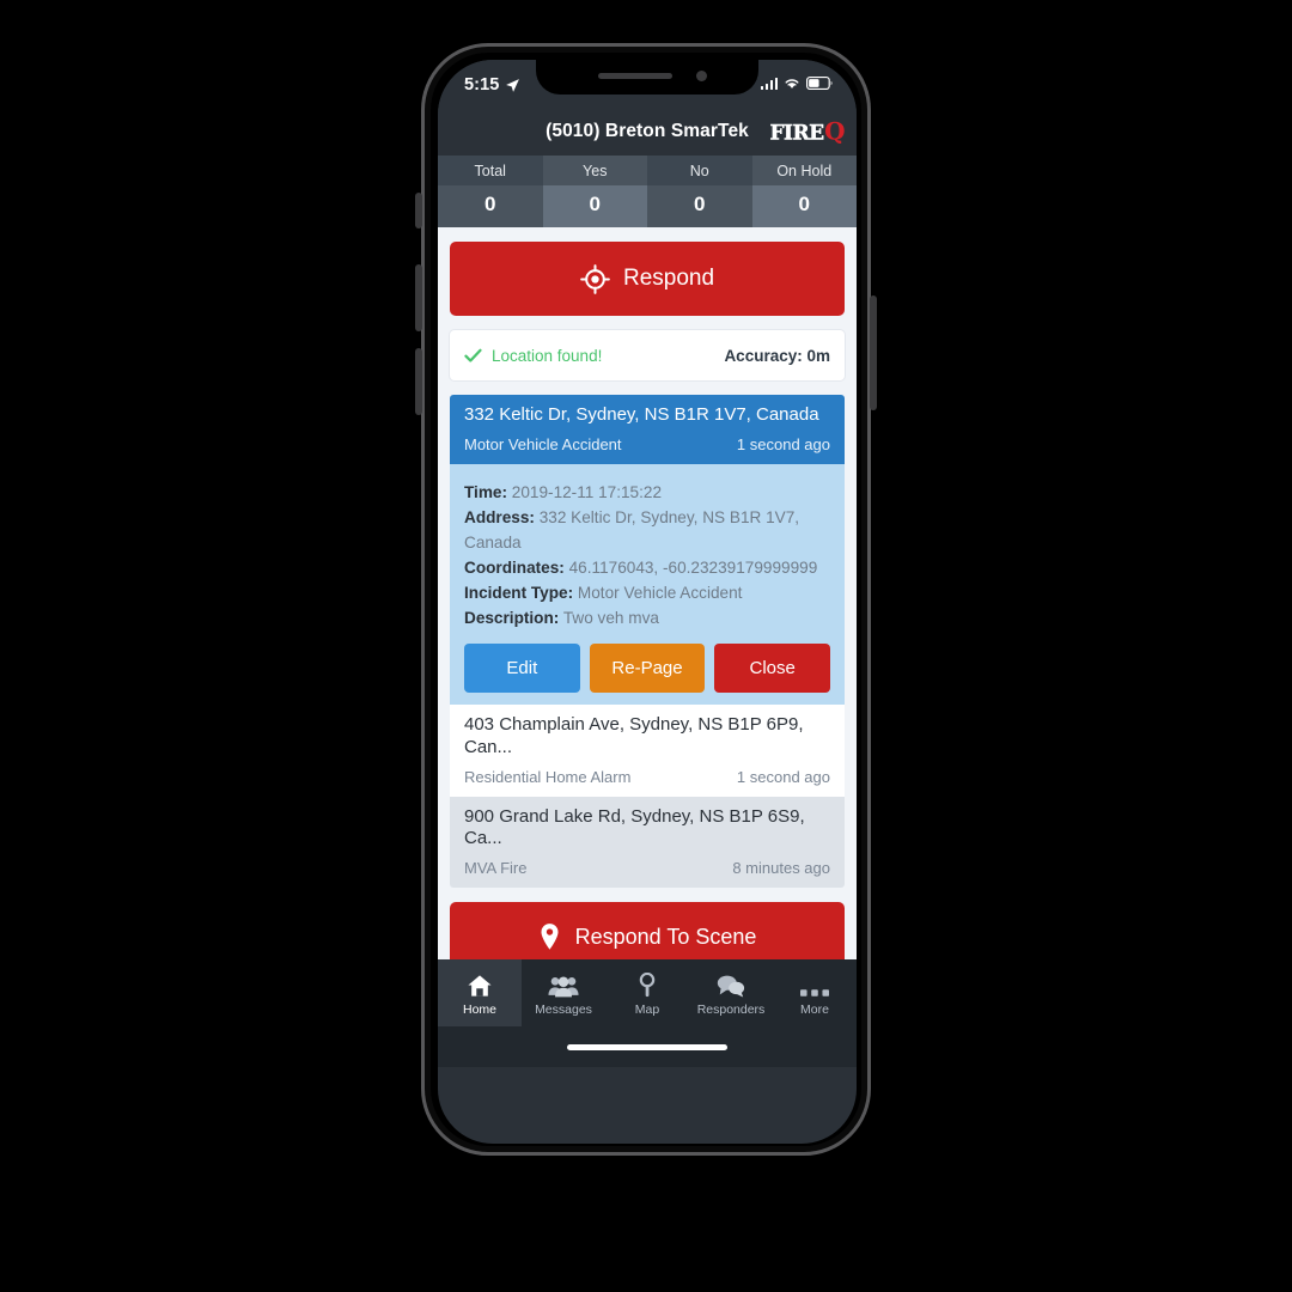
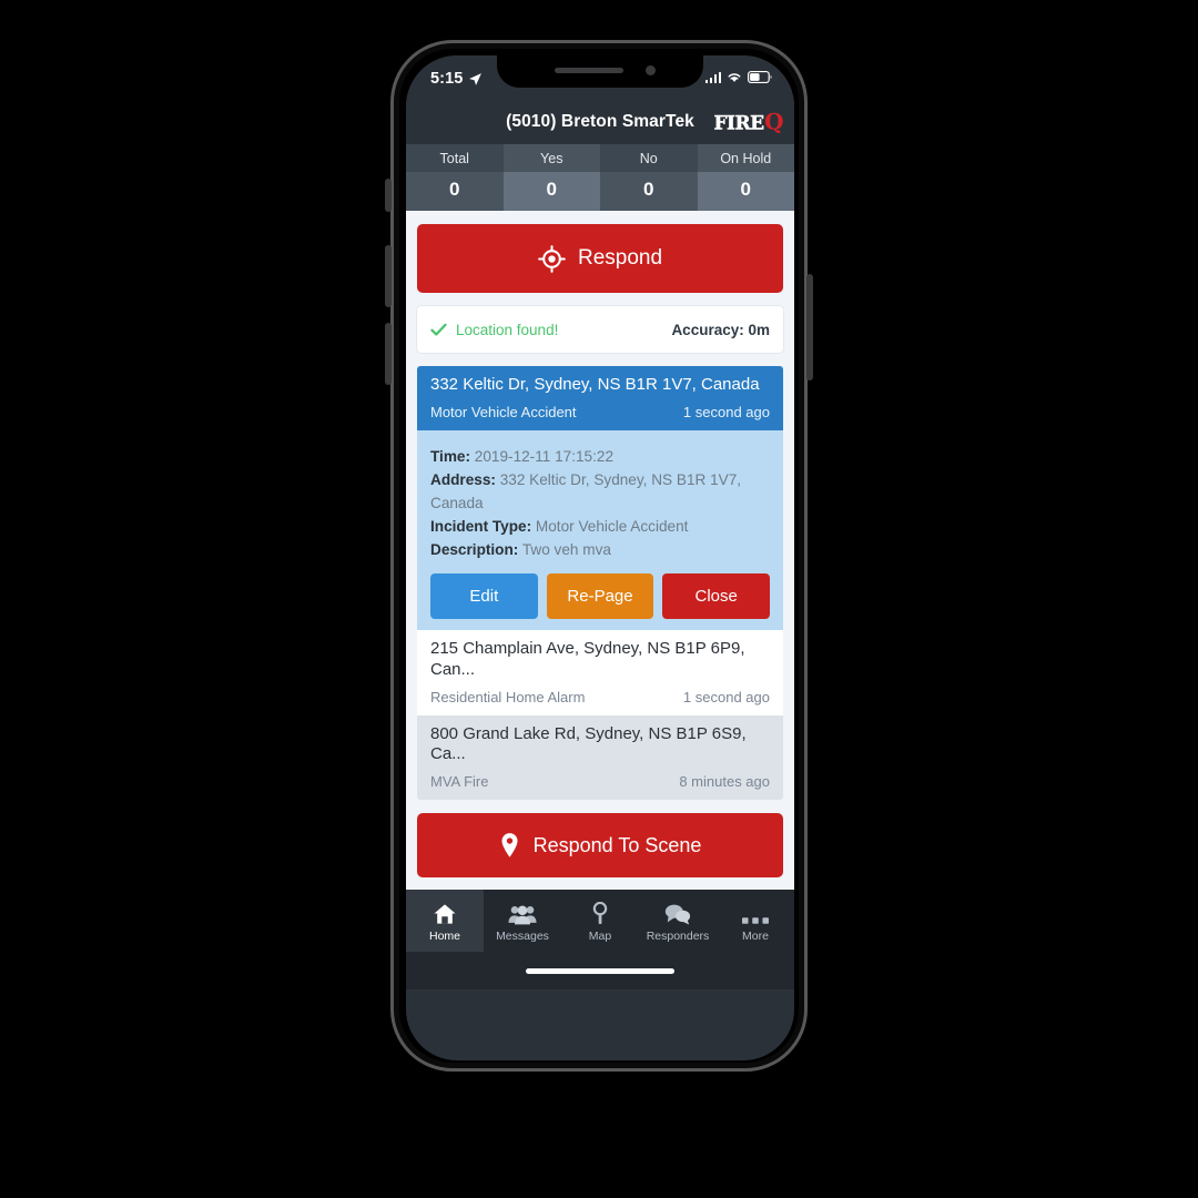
  5:15
  (5010) Breton SmarTek
  FIRE
  Q
  Total
  0
  Yes
  0
  No
  0
  On Hold
  0
  Respond
  Location found!
  Accuracy: 0m
  332 Keltic Dr, Sydney, NS B1R 1V7, Canada
  Motor Vehicle Accident
  1 second ago
  Time: 2019-12-11 17:15:22
  Address: 332 Keltic Dr, Sydney, NS B1R 1V7, Canada
- Coordinates: 46.1176043, -60.23239179999999
  Incident Type: Motor Vehicle Accident
  Description: Two veh mva
  Edit
  Re-Page
  Close
- 403 Champlain Ave, Sydney, NS B1P 6P9, Can...
+ 215 Champlain Ave, Sydney, NS B1P 6P9, Can...
  Residential Home Alarm
  1 second ago
- 900 Grand Lake Rd, Sydney, NS B1P 6S9, Ca...
+ 800 Grand Lake Rd, Sydney, NS B1P 6S9, Ca...
  MVA Fire
  8 minutes ago
  Respond To Scene
  Home
  Messages
  Map
  Responders
  More
